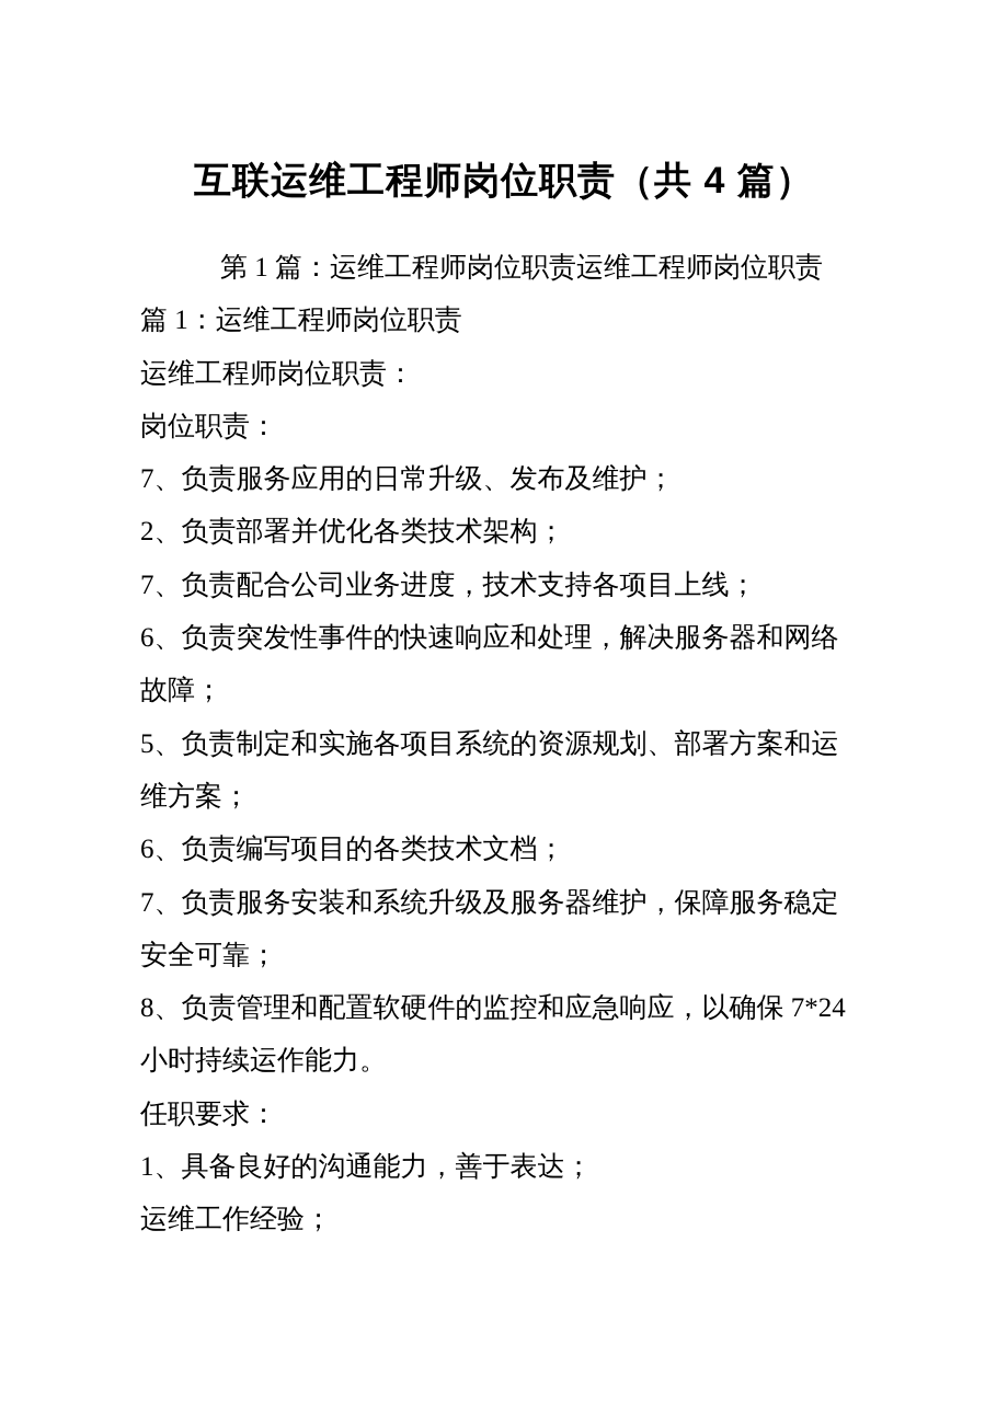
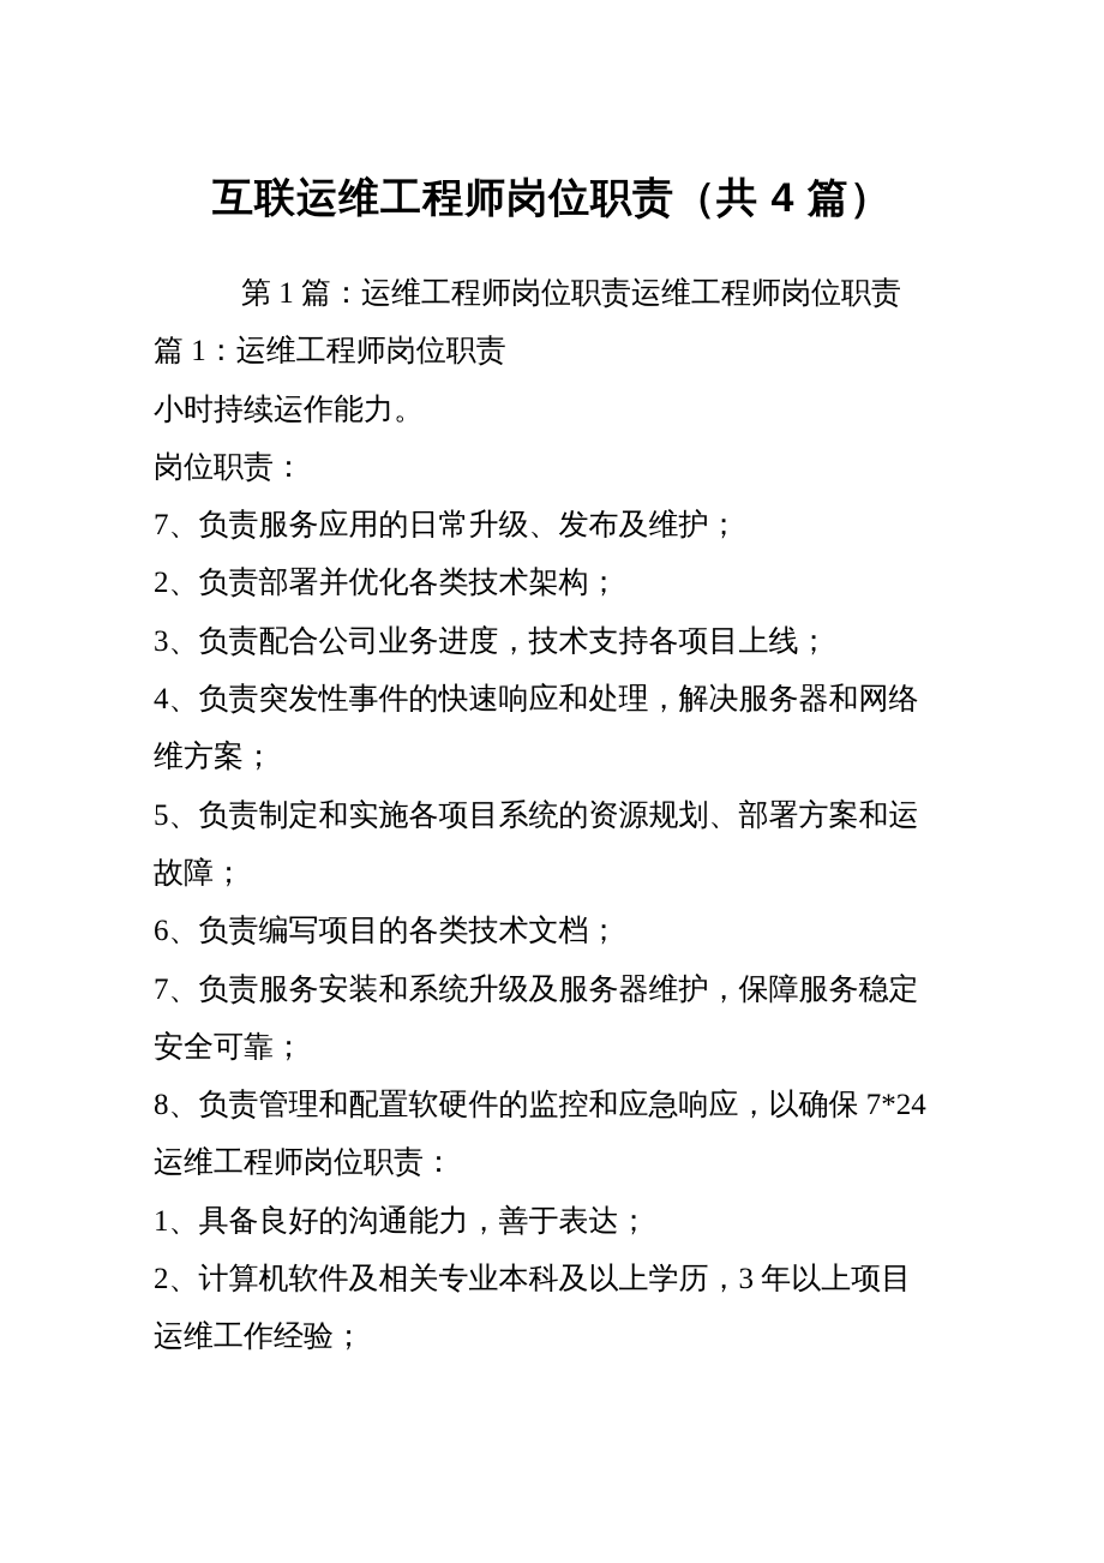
  互联运维工程师岗位职责（共 4 篇）
  第 1 篇：运维工程师岗位职责运维工程师岗位职责
  篇 1：运维工程师岗位职责
- 运维工程师岗位职责：
+ 小时持续运作能力。
  岗位职责：
  7、负责服务应用的日常升级、发布及维护；
  2、负责部署并优化各类技术架构；
- 7、负责配合公司业务进度，技术支持各项目上线；
+ 3、负责配合公司业务进度，技术支持各项目上线；
- 6、负责突发性事件的快速响应和处理，解决服务器和网络
+ 4、负责突发性事件的快速响应和处理，解决服务器和网络
- 故障；
+ 维方案；
  5、负责制定和实施各项目系统的资源规划、部署方案和运
- 维方案；
+ 故障；
  6、负责编写项目的各类技术文档；
  7、负责服务安装和系统升级及服务器维护，保障服务稳定
  安全可靠；
  8、负责管理和配置软硬件的监控和应急响应，以确保 7*24
- 小时持续运作能力。
+ 运维工程师岗位职责：
- 任职要求：
  1、具备良好的沟通能力，善于表达；
+ 2、计算机软件及相关专业本科及以上学历，3 年以上项目
  运维工作经验；
